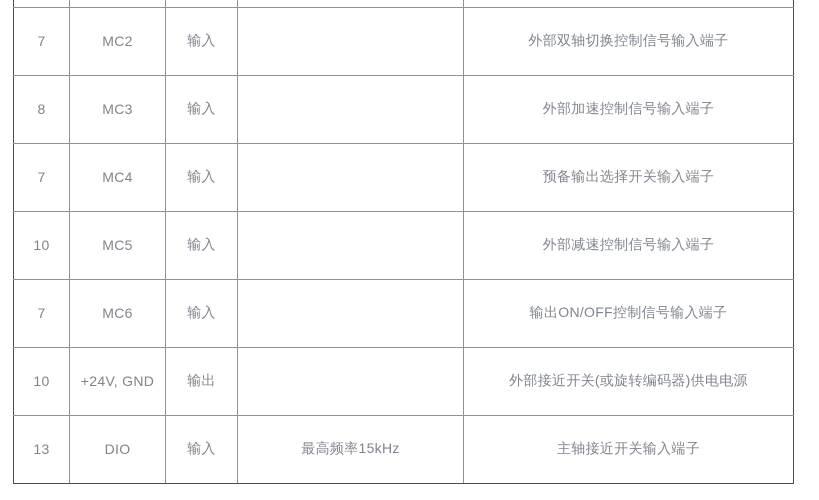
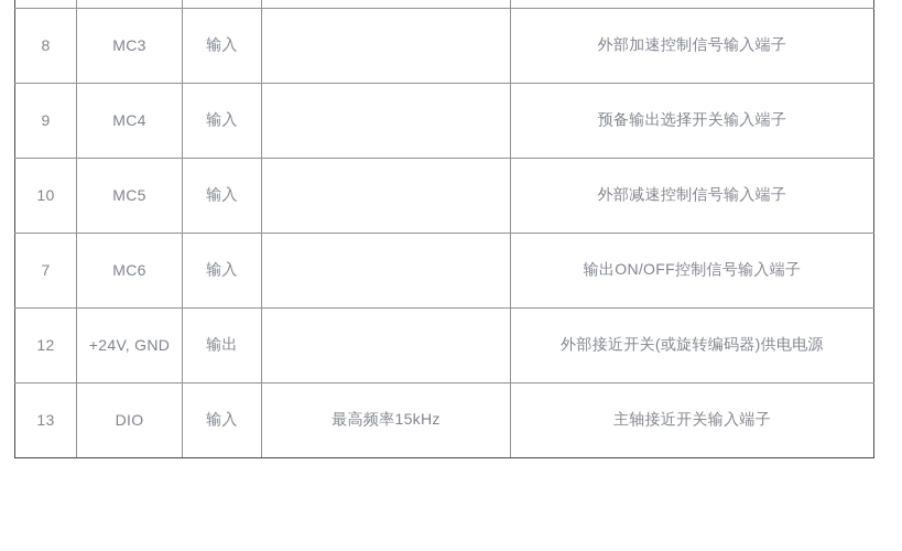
- 7	MC2	输入		外部双轴切换控制信号输入端子
  8	MC3	输入		外部加速控制信号输入端子
- 7	MC4	输入		预备输出选择开关输入端子
+ 9	MC4	输入		预备输出选择开关输入端子
  10	MC5	输入		外部减速控制信号输入端子
  7	MC6	输入		输出ON/OFF控制信号输入端子
- 10	+24V, GND	输出		外部接近开关(或旋转编码器)供电电源
+ 12	+24V, GND	输出		外部接近开关(或旋转编码器)供电电源
  13	DIO	输入	最高频率15kHz	主轴接近开关输入端子
